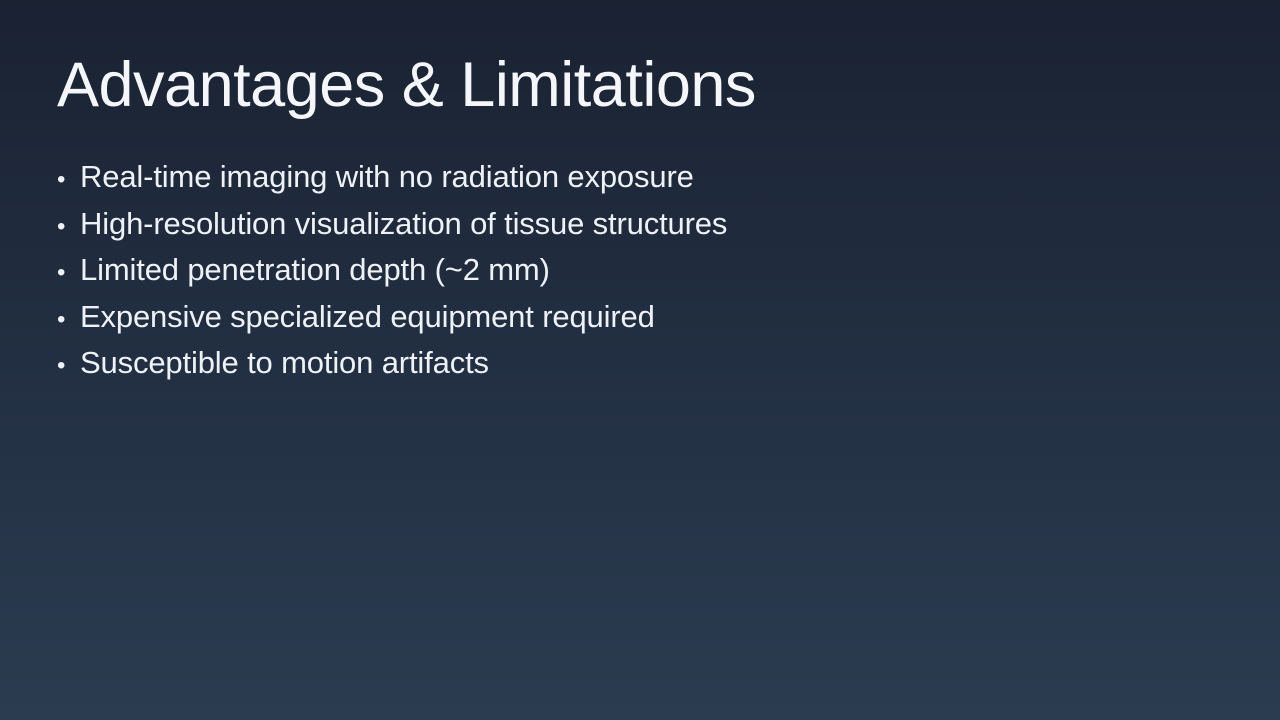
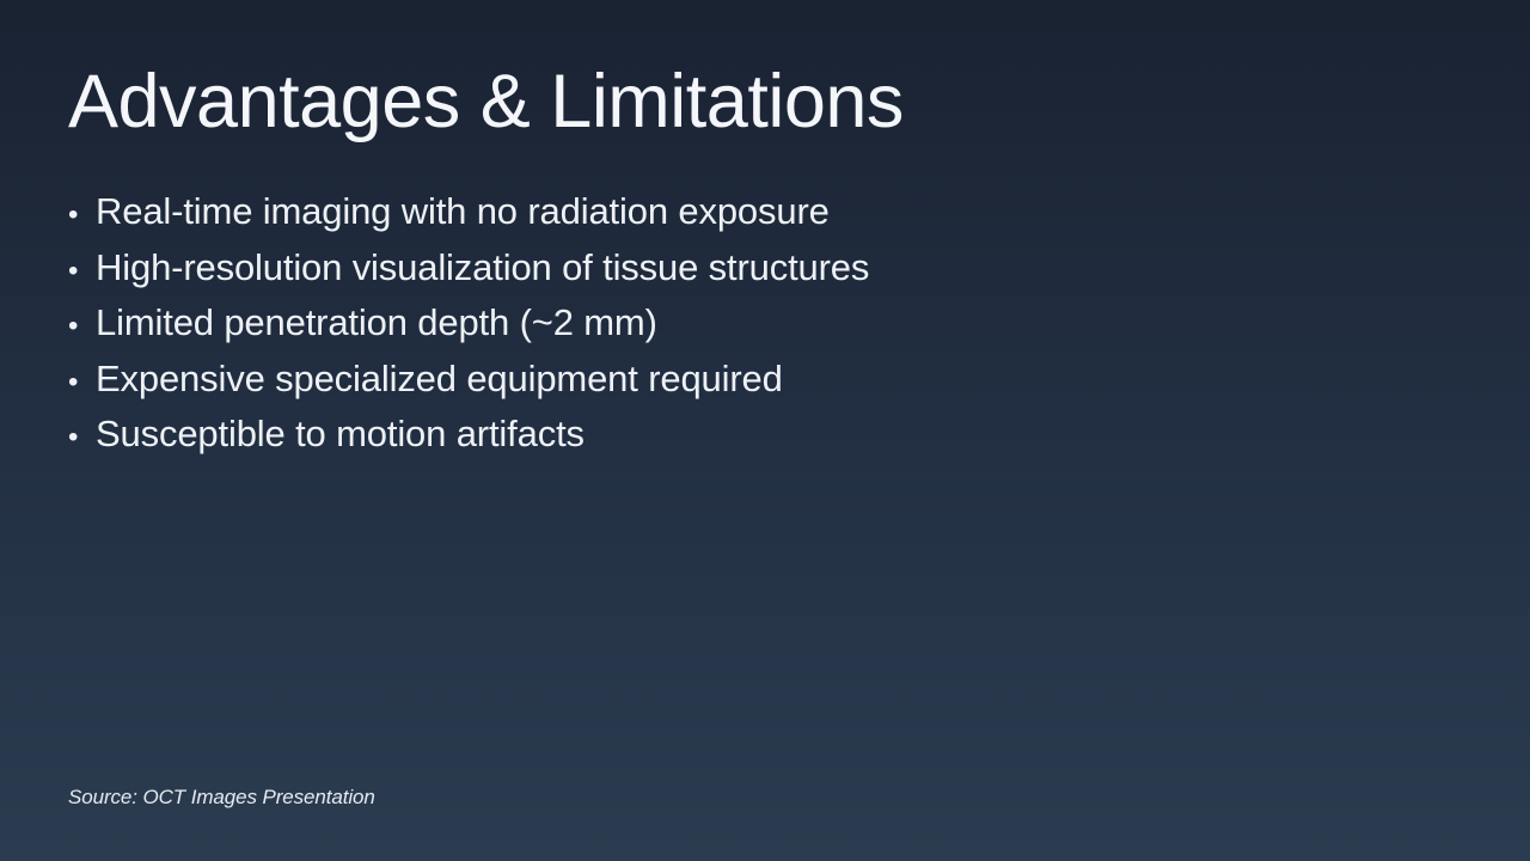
  Advantages & Limitations
  •
  Real-time imaging with no radiation exposure
  •
  High-resolution visualization of tissue structures
  •
  Limited penetration depth (~2 mm)
  •
  Expensive specialized equipment required
  •
  Susceptible to motion artifacts
+ Source: OCT Images Presentation
